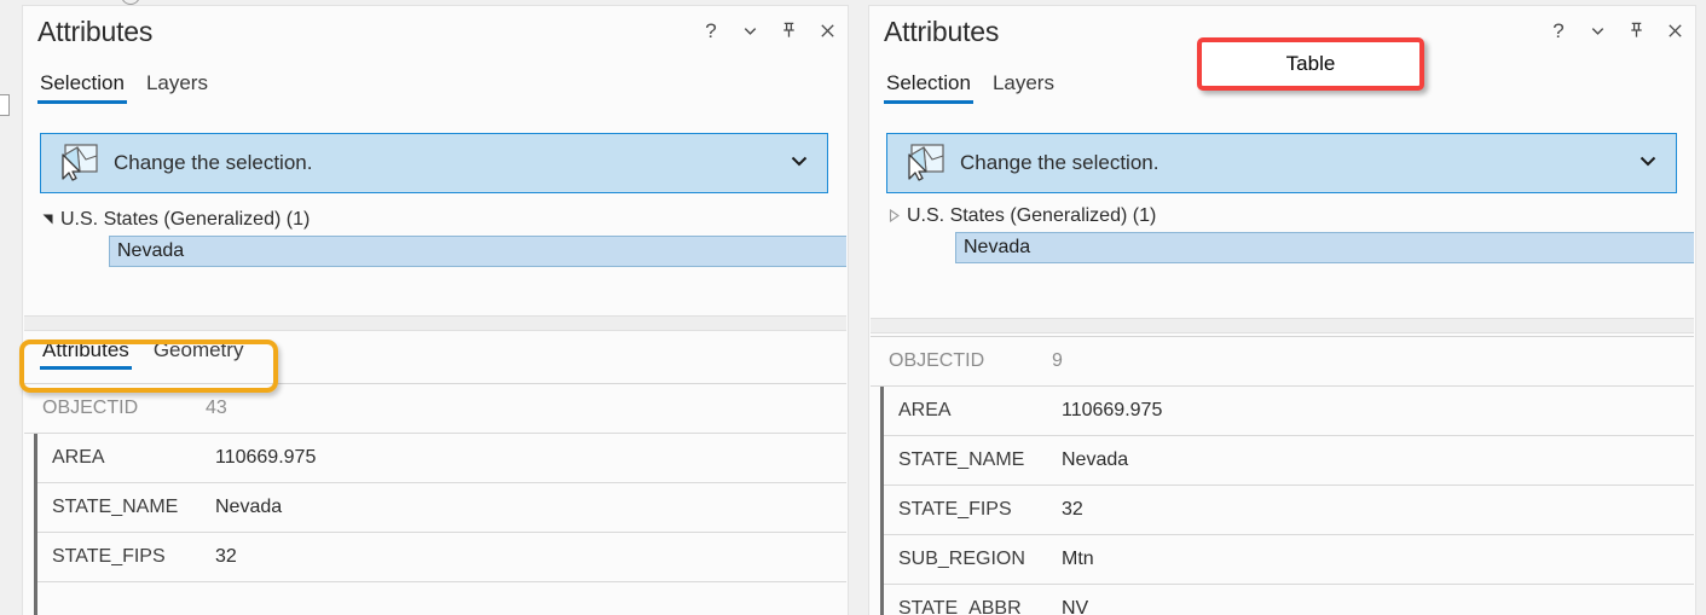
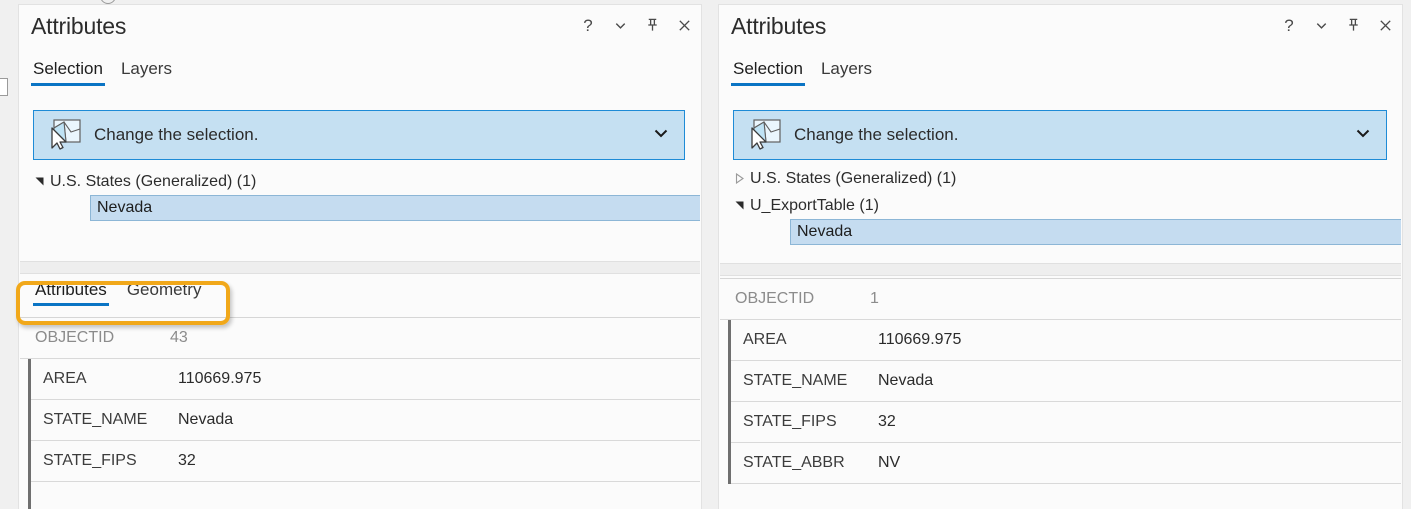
  Attributes
  ?
  Selection
  Layers
  Change the selection.
  U.S. States (Generalized) (1)
  Nevada
  Attributes
  Geometry
  OBJECTID
  43
  AREA
  110669.975
  STATE_NAME
  Nevada
  STATE_FIPS
  32
  Attributes
  ?
  Selection
  Layers
  Change the selection.
  U.S. States (Generalized) (1)
+ U_ExportTable (1)
  Nevada
  OBJECTID
- 9
+ 1
  AREA
  110669.975
  STATE_NAME
  Nevada
  STATE_FIPS
  32
- SUB_REGION
- Mtn
  STATE_ABBR
  NV
- Table
